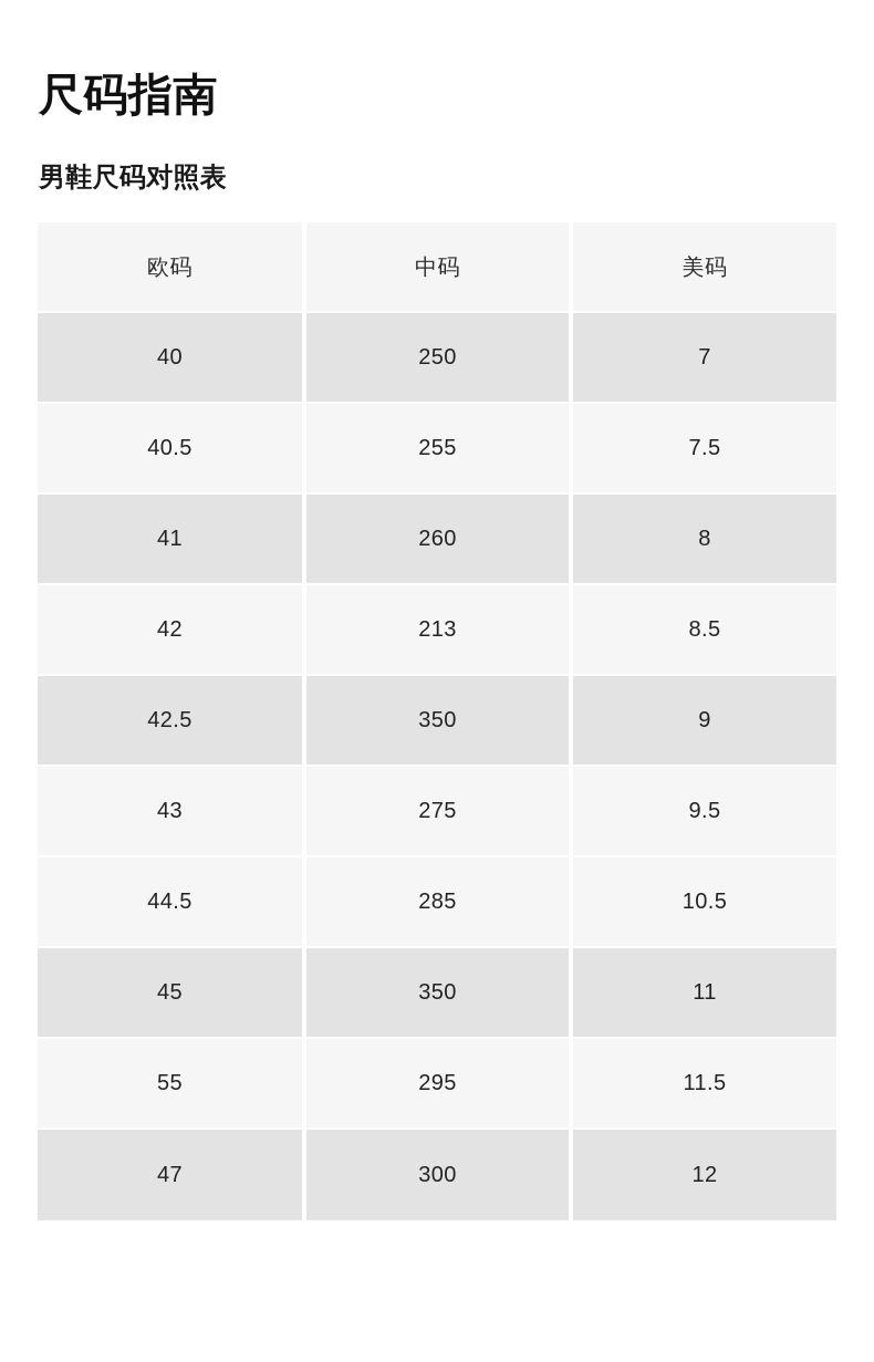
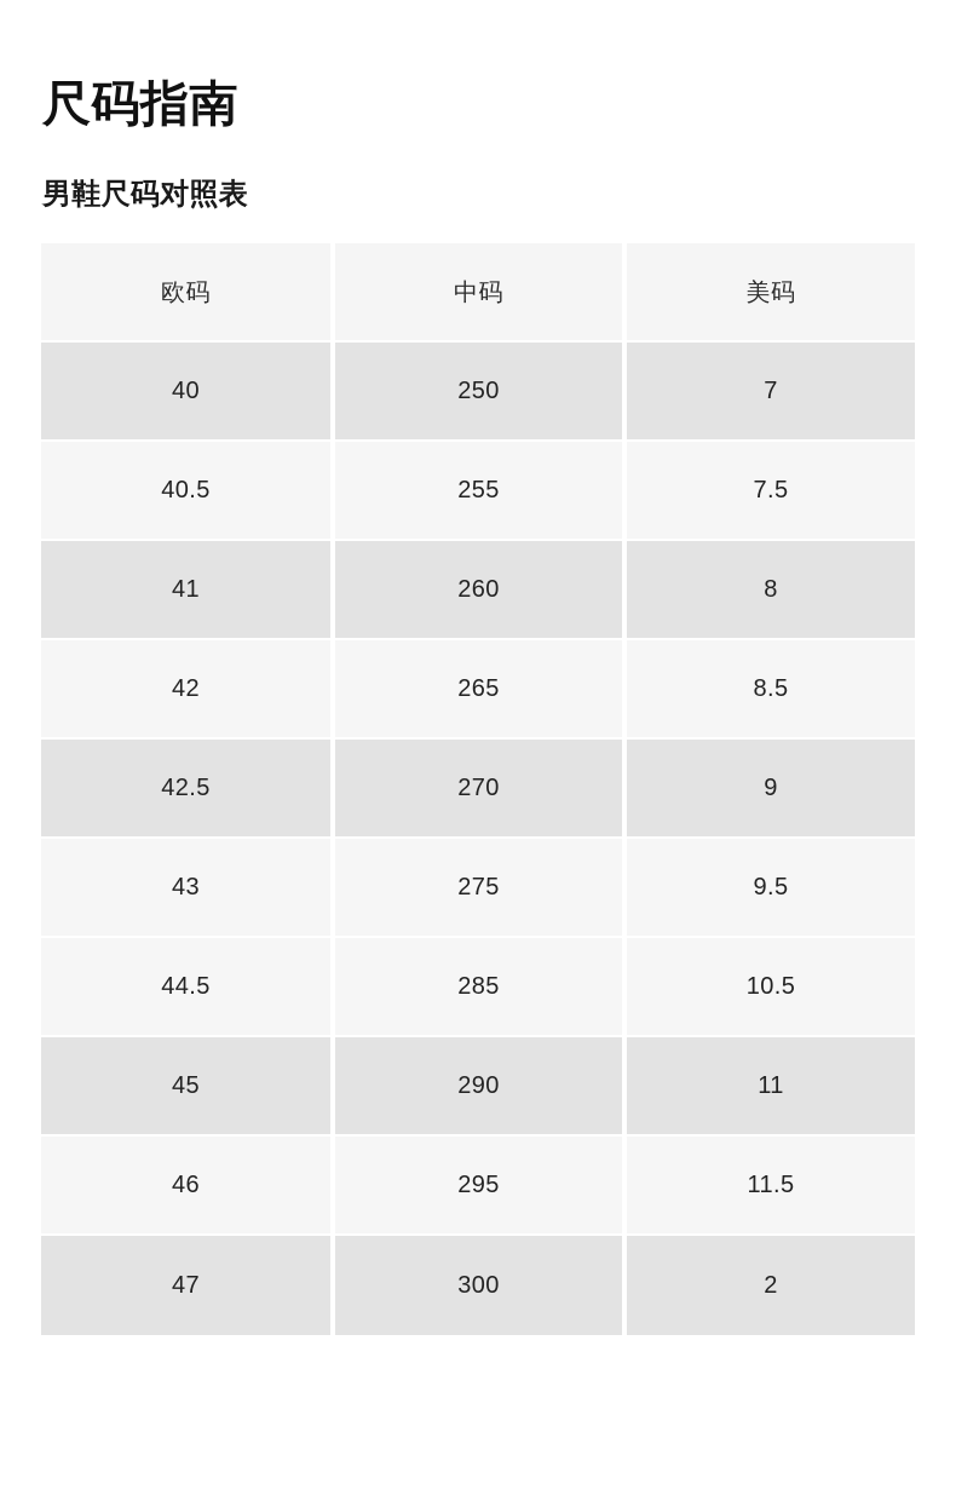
  尺码指南
  男鞋尺码对照表
  欧码	中码	美码
  40	250	7
  40.5	255	7.5
  41	260	8
- 42	213	8.5
+ 42	265	8.5
- 42.5	350	9
+ 42.5	270	9
  43	275	9.5
  44.5	285	10.5
- 45	350	11
+ 45	290	11
- 55	295	11.5
+ 46	295	11.5
- 47	300	12
+ 47	300	2
